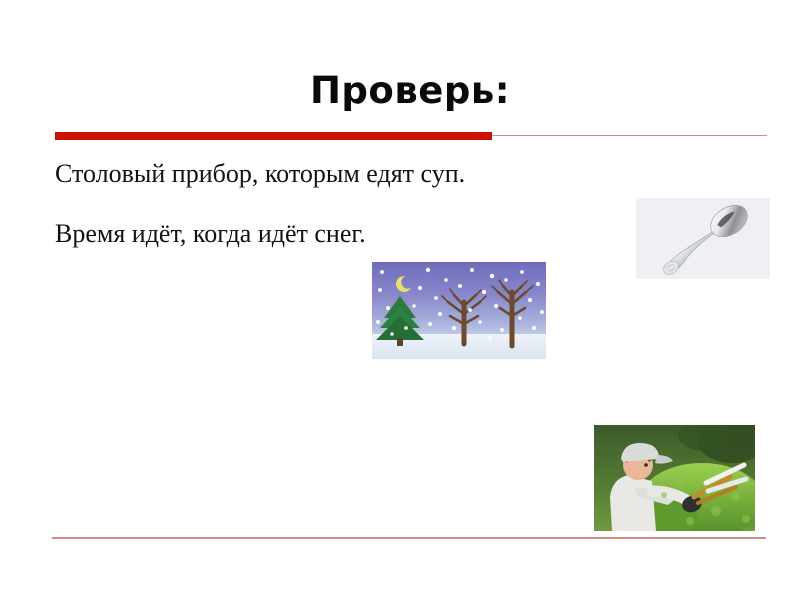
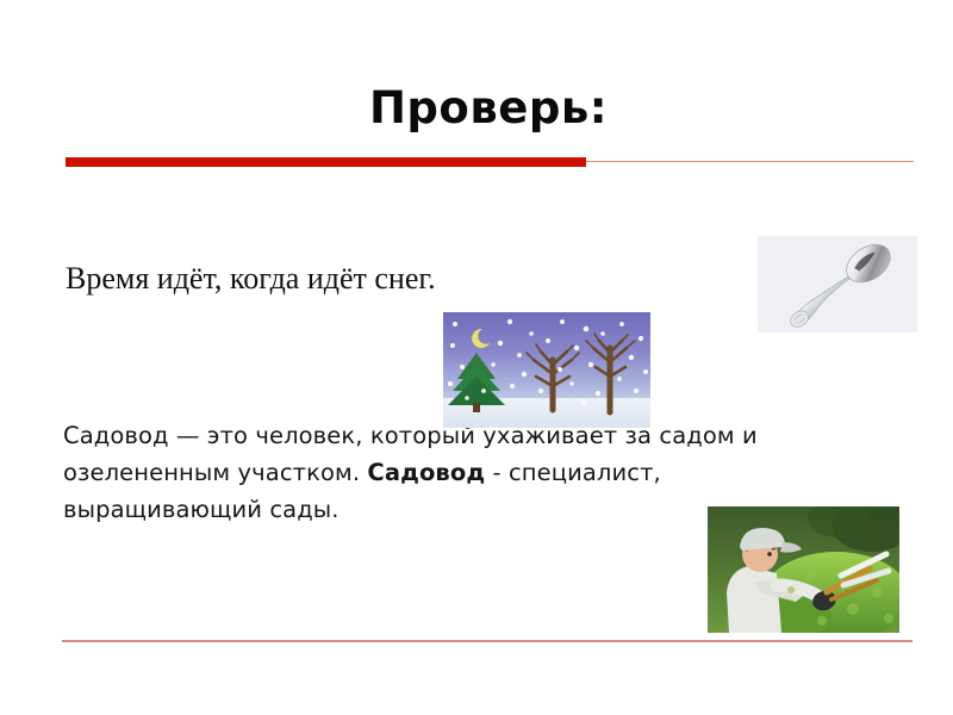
  Проверь:
- Столовый прибор, которым едят суп.
  Время идёт, когда идёт снег.
+ Садовод — это человек, который ухаживает за садом и озелененным участком. Садовод - специалист, выращивающий сады.
